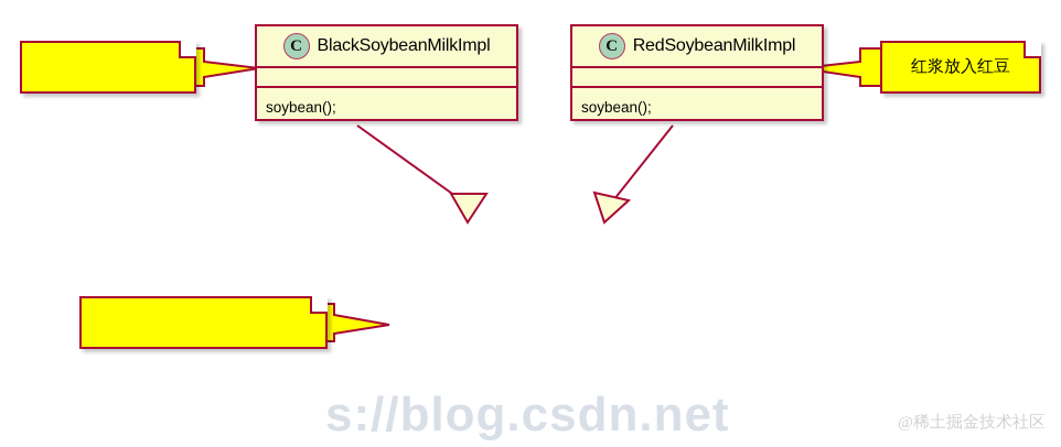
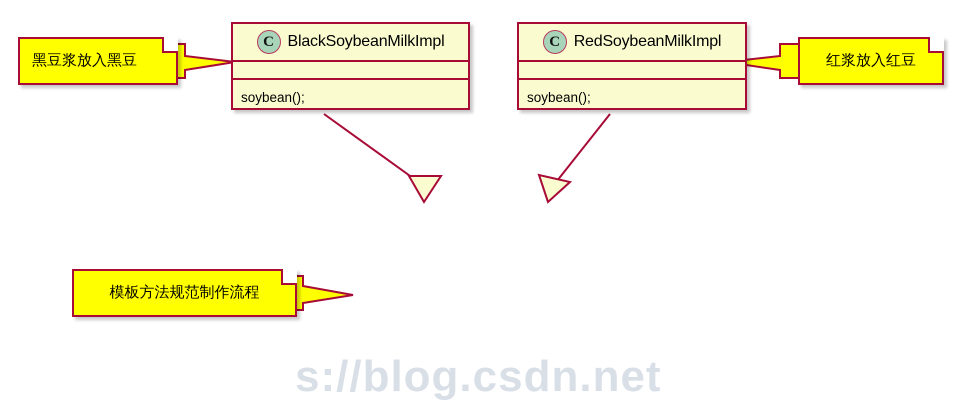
+ 黑豆浆放入黑豆
  红浆放入红豆
+ 模板方法规范制作流程
  C
  BlackSoybeanMilkImpl
  soybean();
  C
  RedSoybeanMilkImpl
  soybean();
  s://blog.csdn.net
- @稀土掘金技术社区
